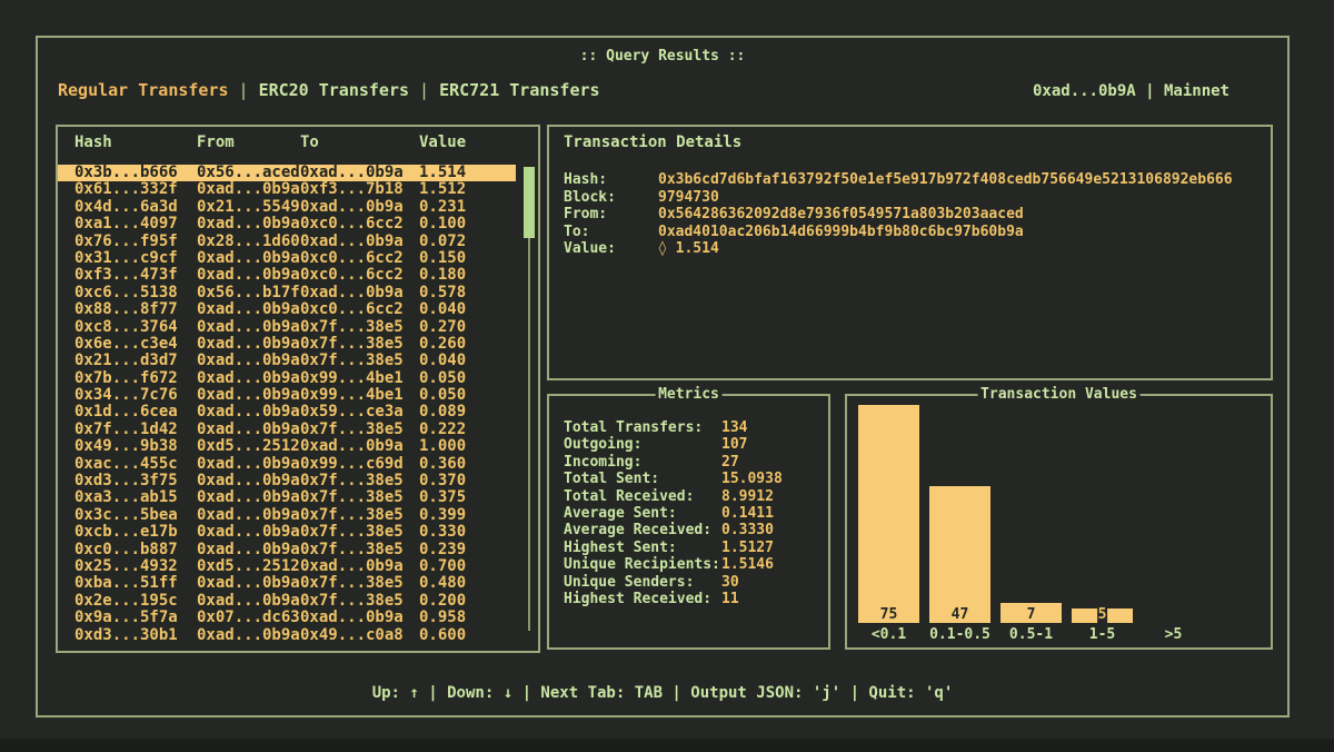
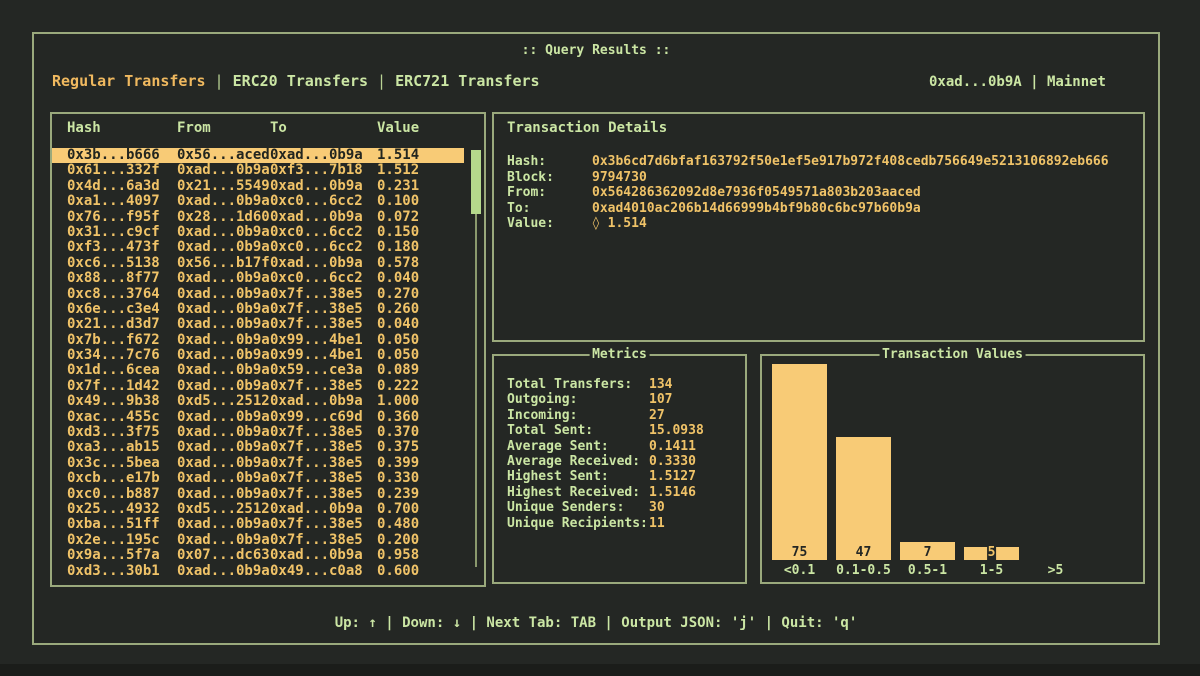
  :: Query Results ::
  Regular Transfers | ERC20 Transfers | ERC721 Transfers
  0xad...0b9A | Mainnet
  Hash
  From
  To
  Value
  0x3b...b666
  0x56...aced
  0xad...0b9a
  1.514
  0x61...332f
  0xad...0b9a
  0xf3...7b18
  1.512
  0x4d...6a3d
  0x21...5549
  0xad...0b9a
  0.231
  0xa1...4097
  0xad...0b9a
  0xc0...6cc2
  0.100
  0x76...f95f
  0x28...1d60
  0xad...0b9a
  0.072
  0x31...c9cf
  0xad...0b9a
  0xc0...6cc2
  0.150
  0xf3...473f
  0xad...0b9a
  0xc0...6cc2
  0.180
  0xc6...5138
  0x56...b17f
  0xad...0b9a
  0.578
  0x88...8f77
  0xad...0b9a
  0xc0...6cc2
  0.040
  0xc8...3764
  0xad...0b9a
  0x7f...38e5
  0.270
  0x6e...c3e4
  0xad...0b9a
  0x7f...38e5
  0.260
  0x21...d3d7
  0xad...0b9a
  0x7f...38e5
  0.040
  0x7b...f672
  0xad...0b9a
  0x99...4be1
  0.050
  0x34...7c76
  0xad...0b9a
  0x99...4be1
  0.050
  0x1d...6cea
  0xad...0b9a
  0x59...ce3a
  0.089
  0x7f...1d42
  0xad...0b9a
  0x7f...38e5
  0.222
  0x49...9b38
  0xd5...2512
  0xad...0b9a
  1.000
  0xac...455c
  0xad...0b9a
  0x99...c69d
  0.360
  0xd3...3f75
  0xad...0b9a
  0x7f...38e5
  0.370
  0xa3...ab15
  0xad...0b9a
  0x7f...38e5
  0.375
  0x3c...5bea
  0xad...0b9a
  0x7f...38e5
  0.399
  0xcb...e17b
  0xad...0b9a
  0x7f...38e5
  0.330
  0xc0...b887
  0xad...0b9a
  0x7f...38e5
  0.239
  0x25...4932
  0xd5...2512
  0xad...0b9a
  0.700
  0xba...51ff
  0xad...0b9a
  0x7f...38e5
  0.480
  0x2e...195c
  0xad...0b9a
  0x7f...38e5
  0.200
  0x9a...5f7a
  0x07...dc63
  0xad...0b9a
  0.958
  0xd3...30b1
  0xad...0b9a
  0x49...c0a8
  0.600
  Transaction Details
  Hash: 0x3b6cd7d6bfaf163792f50e1ef5e917b972f408cedb756649e5213106892eb666
  Block: 9794730
  From: 0x564286362092d8e7936f0549571a803b203aaced
  To: 0xad4010ac206b14d66999b4bf9b80c6bc97b60b9a
  Value: ◊ 1.514
  Metrics
  Total Transfers: 134
  Outgoing: 107
  Incoming: 27
  Total Sent: 15.0938
- Total Received: 8.9912
  Average Sent: 0.1411
  Average Received: 0.3330
  Highest Sent: 1.5127
- Unique Recipients:1.5146
+ Highest Received: 1.5146
  Unique Senders: 30
- Highest Received: 11
+ Unique Recipients:11
  Transaction Values
  75
  47
  7
  5
  <0.1
  0.1-0.5
  0.5-1
  1-5
  >5
  Up: ↑ | Down: ↓ | Next Tab: TAB | Output JSON: 'j' | Quit: 'q'
